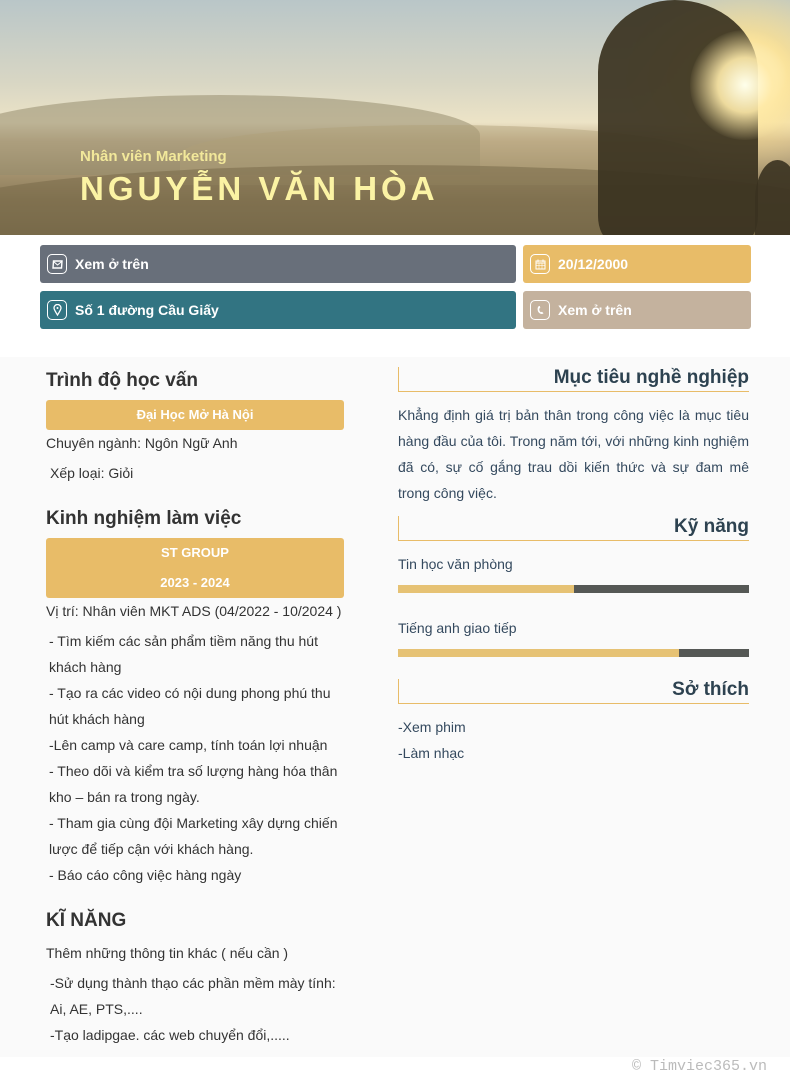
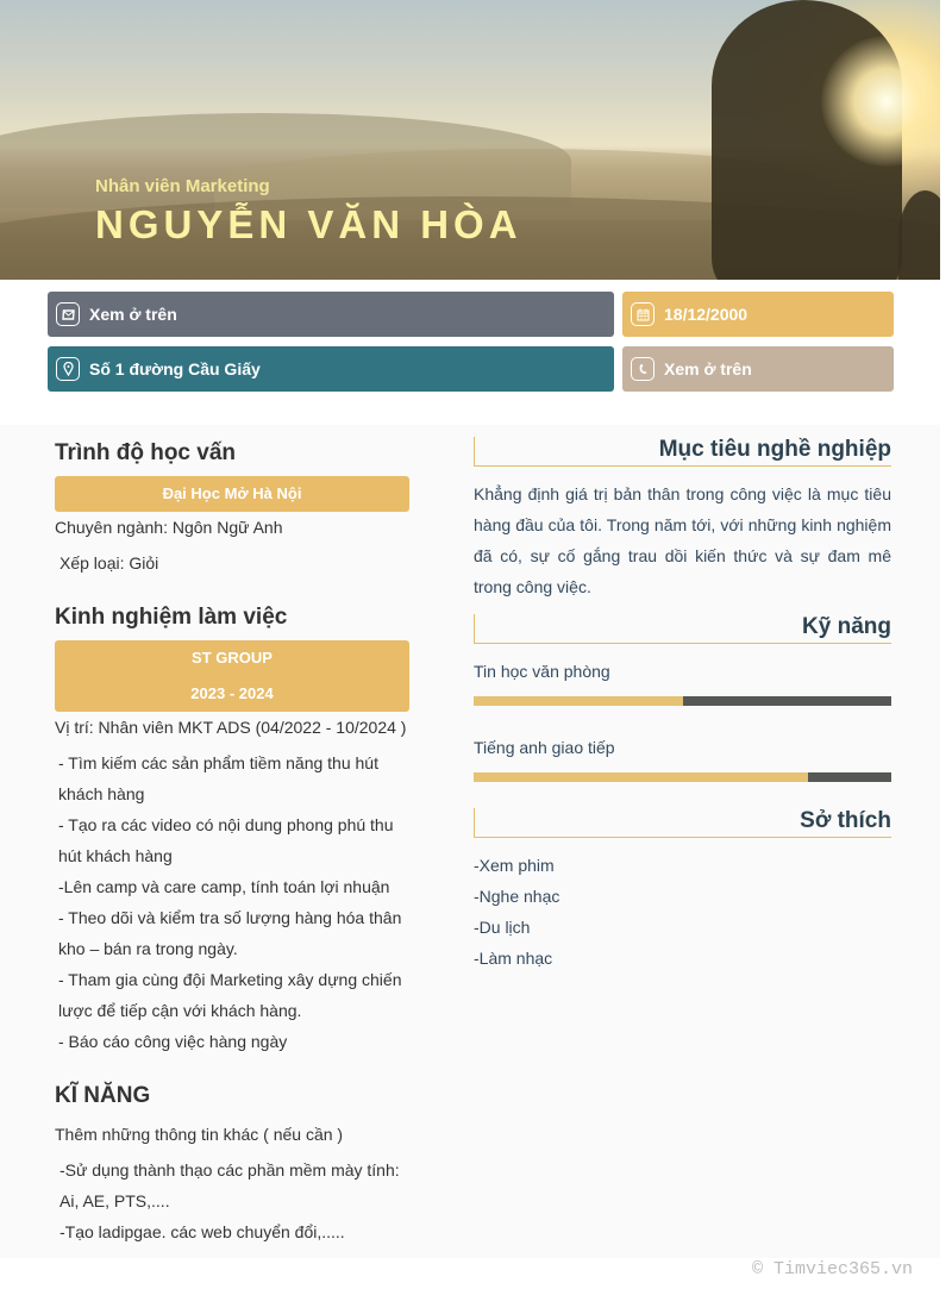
  Nhân viên Marketing
  NGUYỄN VĂN HÒA
  Xem ở trên
- 20/12/2000
+ 18/12/2000
  Số 1 đường Cầu Giấy
  Xem ở trên
  Trình độ học vấn
  Đại Học Mở Hà Nội
  Chuyên ngành: Ngôn Ngữ Anh
  Xếp loại: Giỏi
  Kinh nghiệm làm việc
  ST GROUP
  2023 - 2024
  Vị trí: Nhân viên MKT ADS (04/2022 - 10/2024 )
  - Tìm kiếm các sản phẩm tiềm năng thu hút khách hàng
  - Tạo ra các video có nội dung phong phú thu hút khách hàng
  -Lên camp và care camp, tính toán lợi nhuận
  - Theo dõi và kiểm tra số lượng hàng hóa thân kho – bán ra trong ngày.
  - Tham gia cùng đội Marketing xây dựng chiến lược để tiếp cận với khách hàng.
  - Báo cáo công việc hàng ngày
  KĨ NĂNG
  Thêm những thông tin khác ( nếu cần )
  -Sử dụng thành thạo các phần mềm mày tính: Ai, AE, PTS,....
  -Tạo ladipgae. các web chuyển đổi,.....
  Mục tiêu nghề nghiệp
  Khẳng định giá trị bản thân trong công việc là mục tiêu hàng đầu của tôi. Trong năm tới, với những kinh nghiệm đã có, sự cố gắng trau dồi kiến thức và sự đam mê trong công việc.
  Kỹ năng
  Tin học văn phòng
  Tiếng anh giao tiếp
  Sở thích
  -Xem phim
+ -Nghe nhạc
+ -Du lịch
  -Làm nhạc
  © Timviec365.vn
